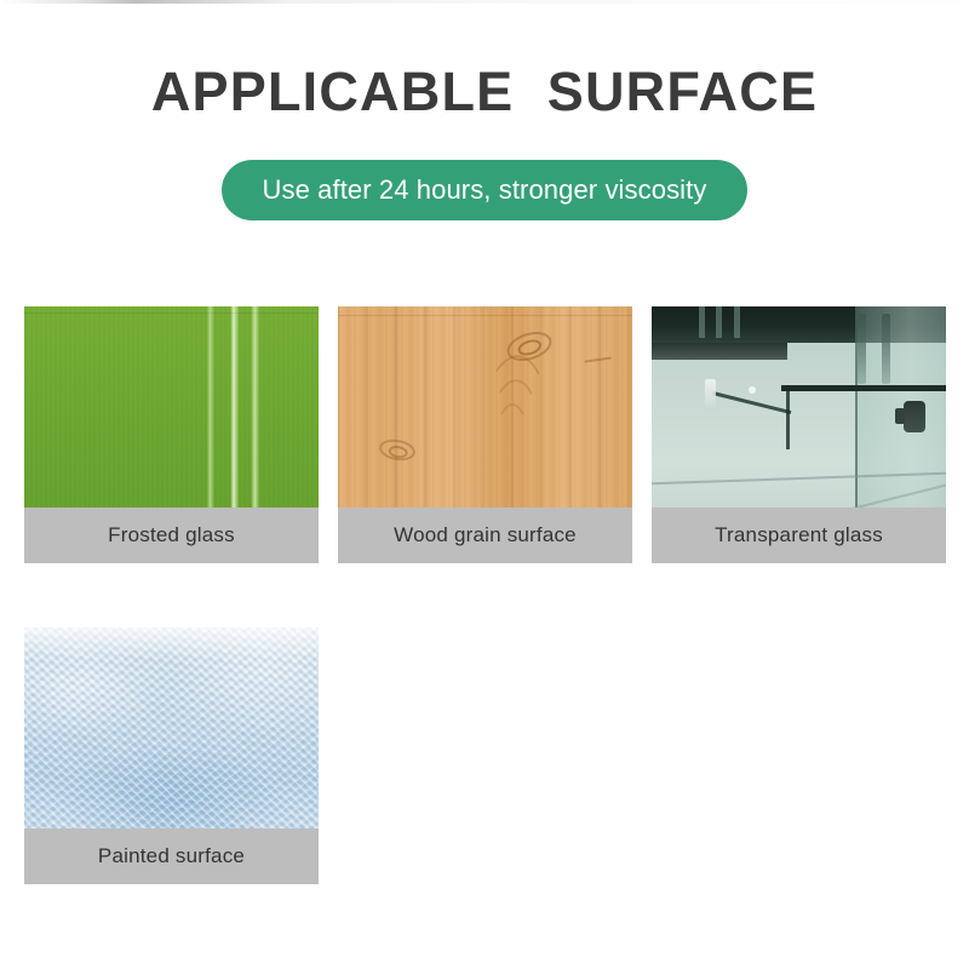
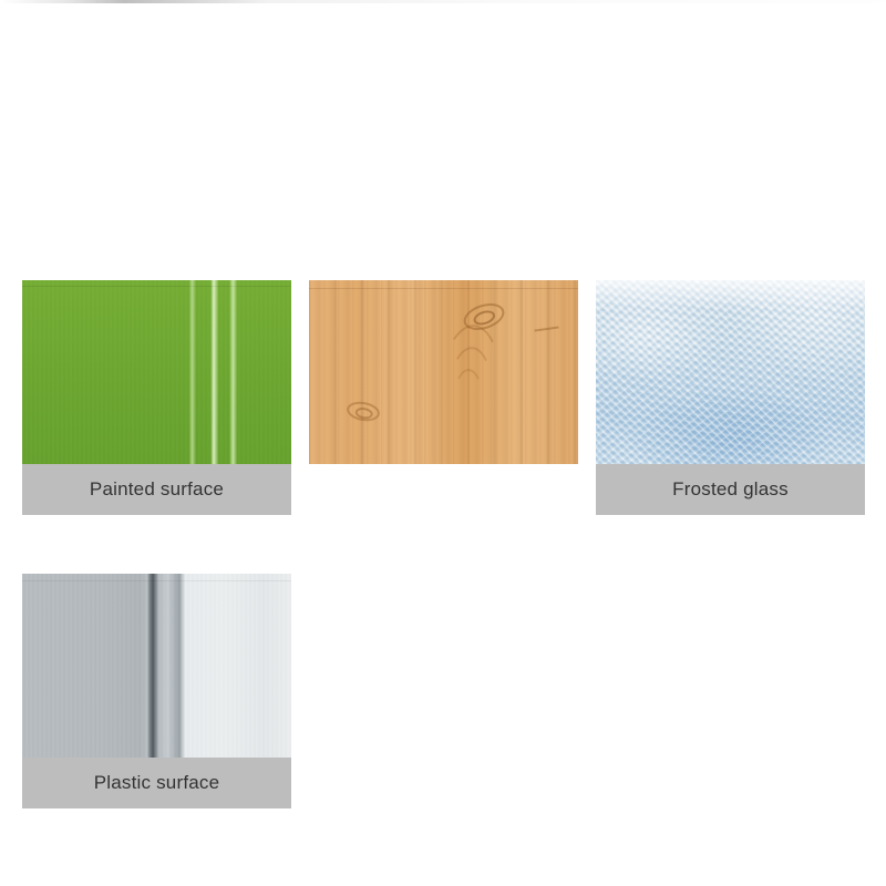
- APPLICABLE SURFACE
- Use after 24 hours, stronger viscosity
- Frosted glass
+ Painted surface
- Wood grain surface
- Transparent glass
- Painted surface
+ Frosted glass
+ Plastic surface
